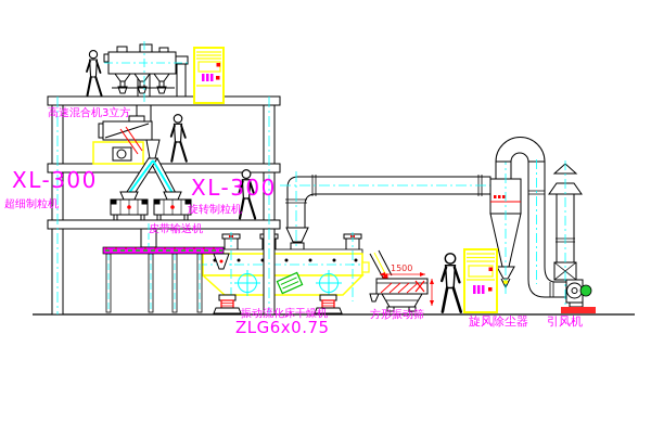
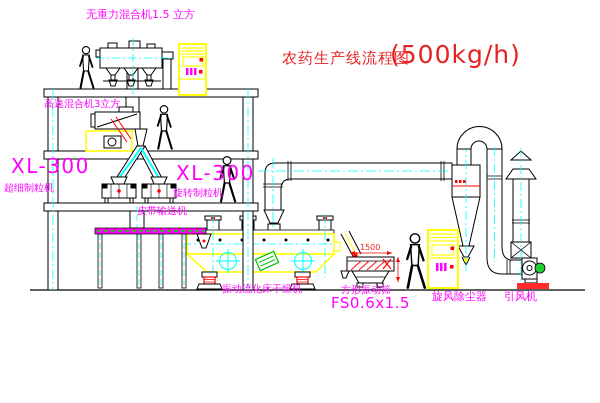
+ 无重力混合机1.5 立方
+ 农药生产线流程图
+ (500kg/h)
  高速混合机3立方
  XL-300
  超细制粒机
  XL-300
  旋转制粒机
  皮带输送机
  振动流化床干燥机
- ZLG6x0.75
  方形振动筛
+ FS0.6x1.5
  旋风除尘器
  引风机
  1500
